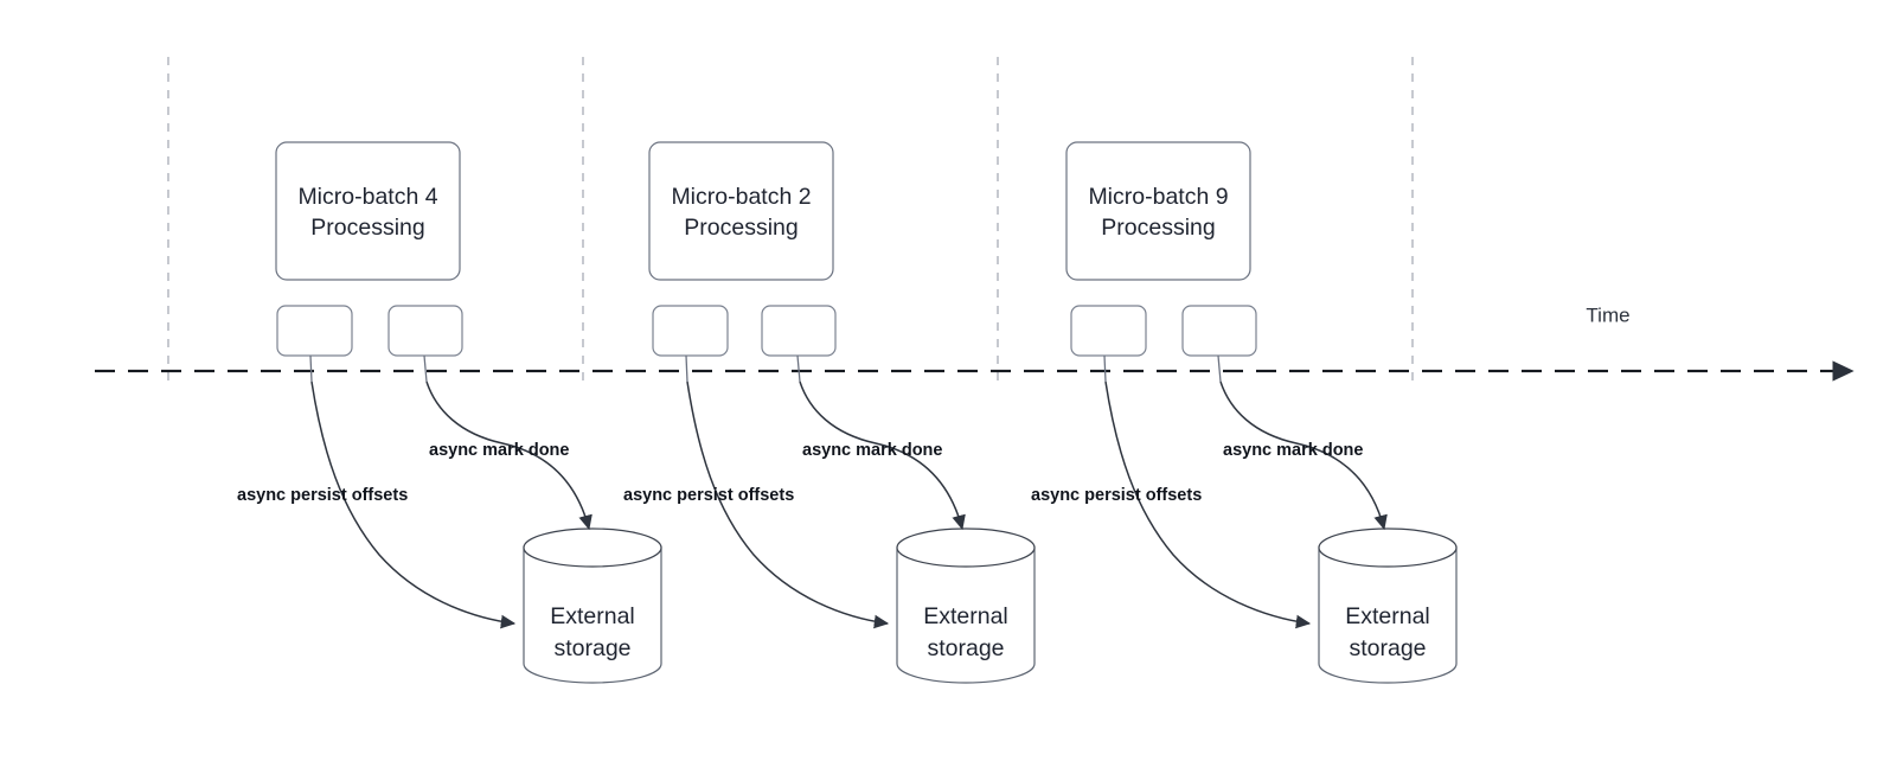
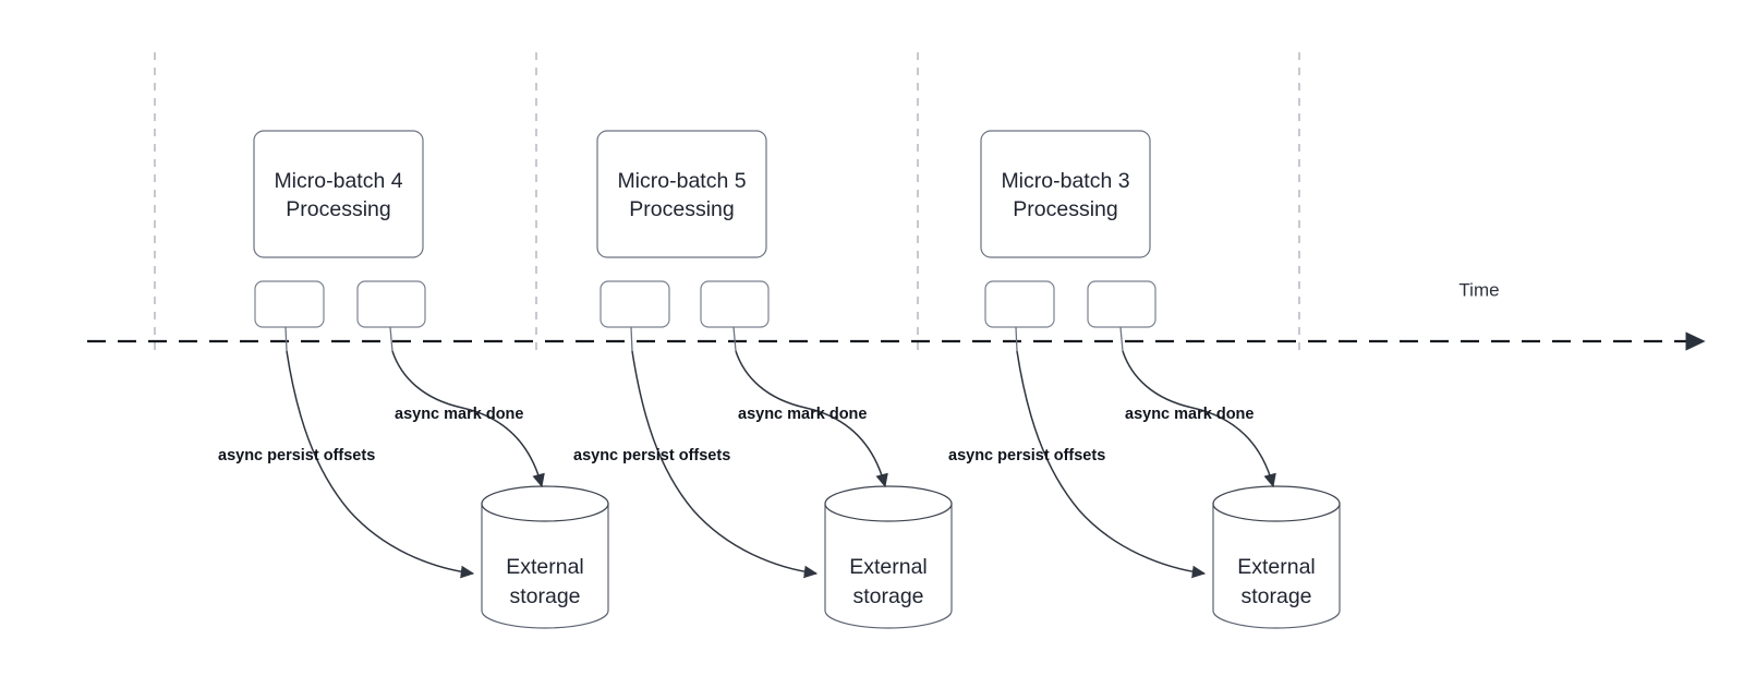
  Time
  Micro-batch 4
  Processing
  External
  storage
  async mark done
  async persist offsets
- Micro-batch 2
+ Micro-batch 5
  Processing
  External
  storage
  async mark done
  async persist offsets
- Micro-batch 9
+ Micro-batch 3
  Processing
  External
  storage
  async mark done
  async persist offsets
